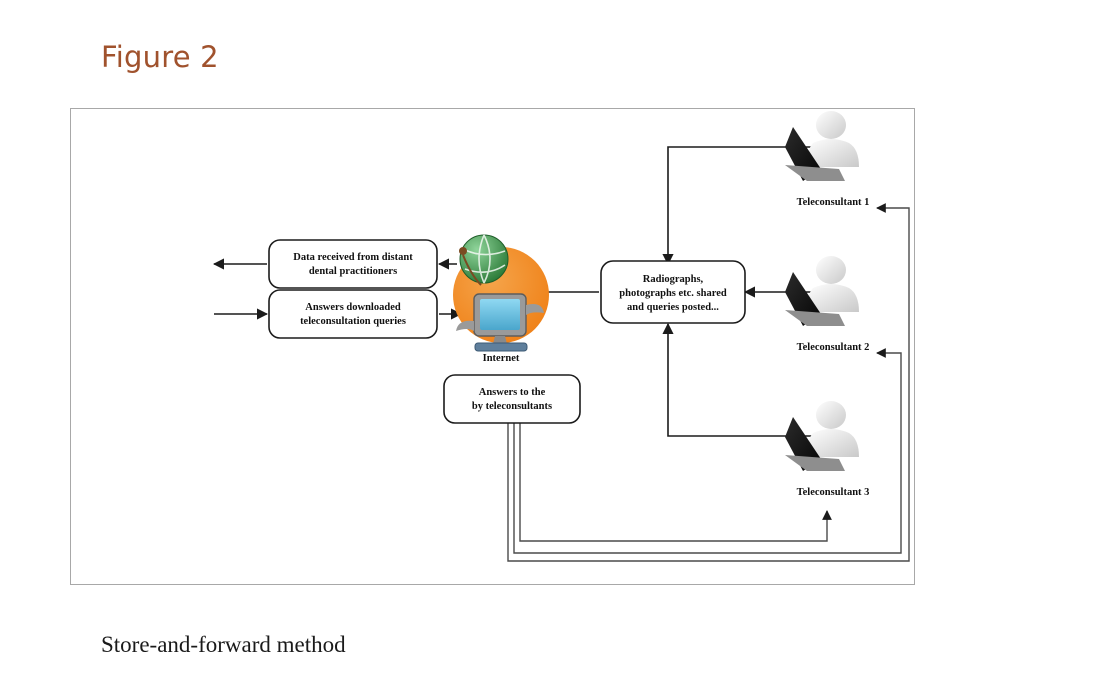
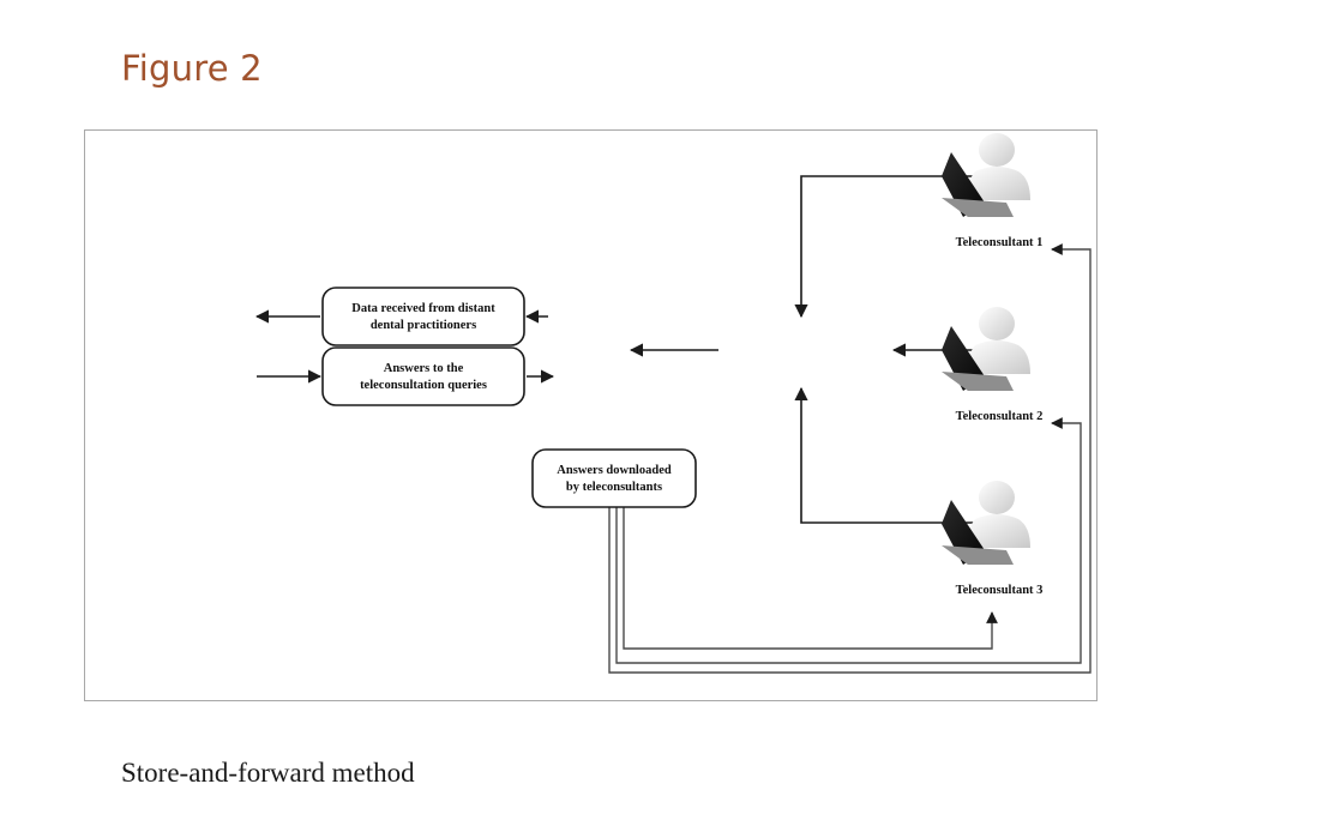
  Figure 2
  Data received from distant
  dental practitioners
- Answers downloaded
+ Answers to the
  teleconsultation queries
- Internet
- Radiographs,
- photographs etc. shared
- and queries posted...
- Answers to the
+ Answers downloaded
  by teleconsultants
  Teleconsultant 1
  Teleconsultant 2
  Teleconsultant 3
  Store-and-forward method
